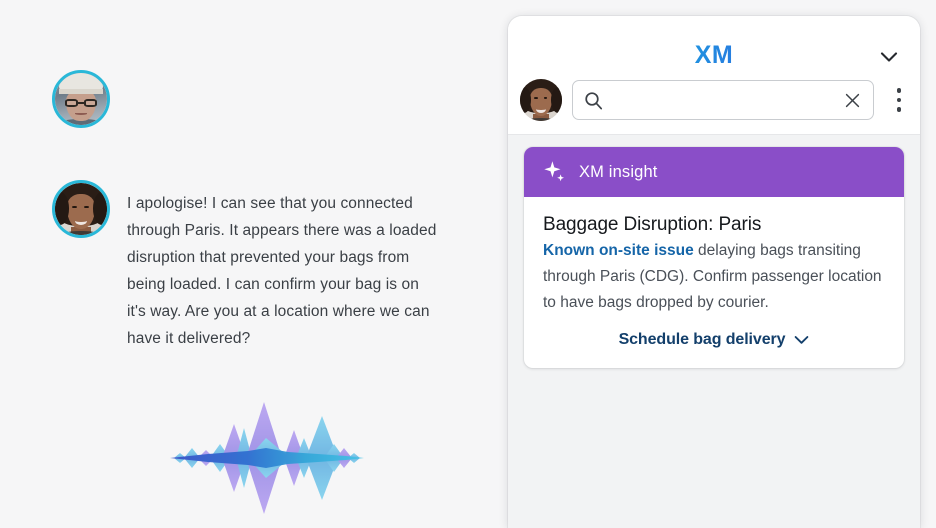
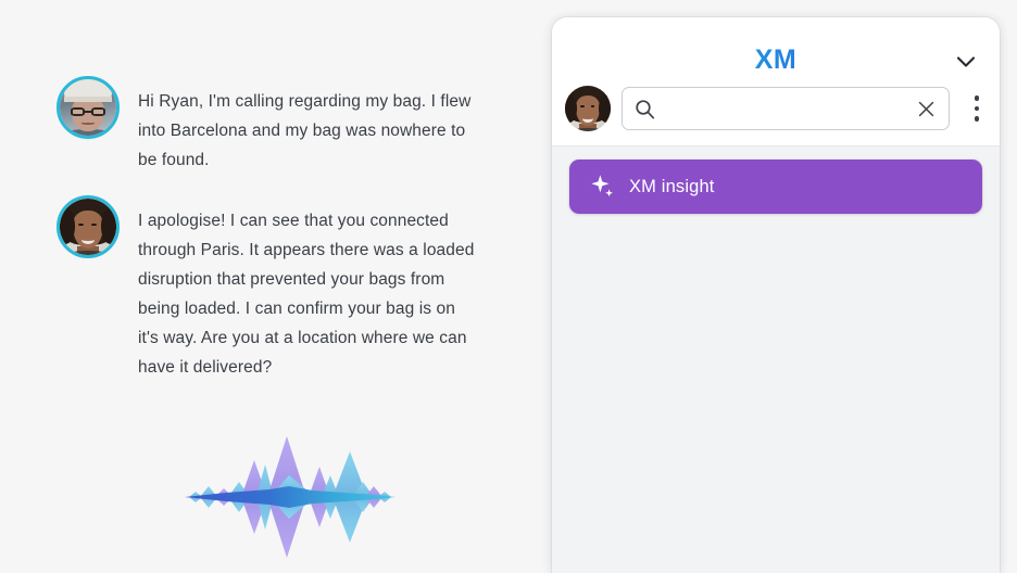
+ Hi Ryan, I'm calling regarding my bag. I flew into Barcelona and my bag was nowhere to be found.
  I apologise! I can see that you connected through Paris. It appears there was a loaded disruption that prevented your bags from being loaded. I can confirm your bag is on it's way. Are you at a location where we can have it delivered?
  XM
  XM insight
- Baggage Disruption: Paris
- Known on-site issue delaying bags transiting through Paris (CDG). Confirm passenger location to have bags dropped by courier.
- Schedule bag delivery
